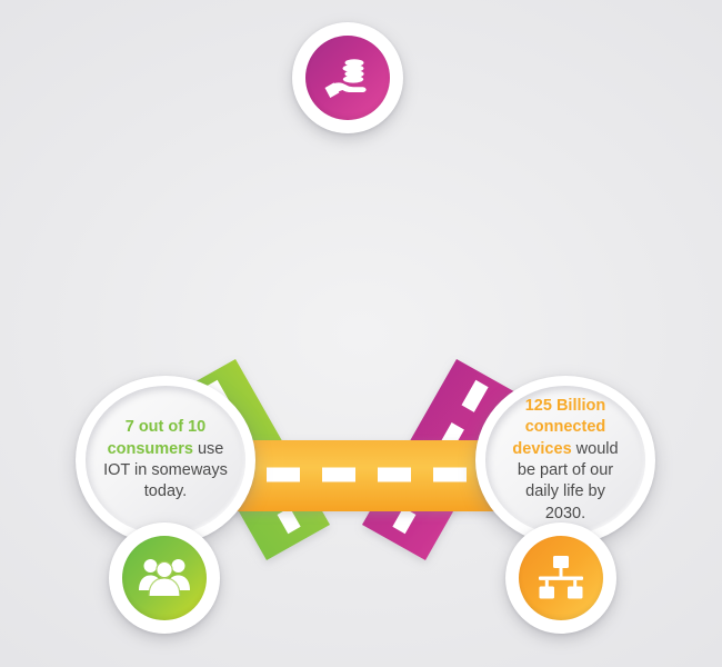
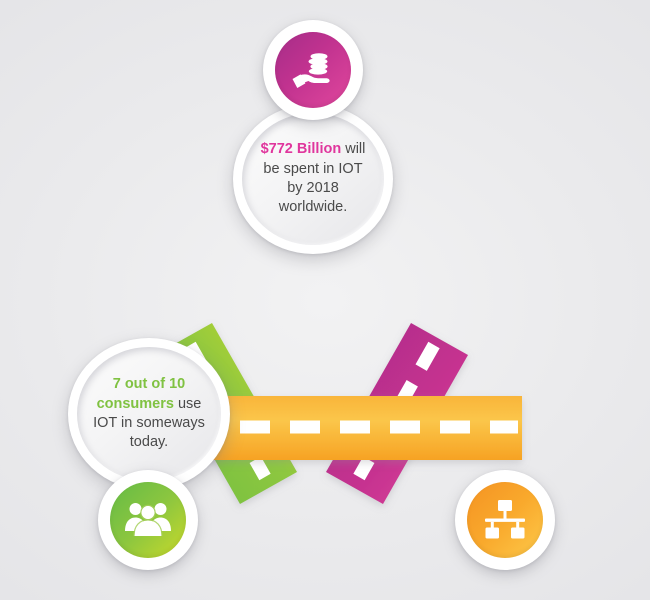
+ $772 Billion will be spent in IOT by 2018 worldwide.
  7 out of 10 consumers use IOT in someways today.
- 125 Billion connected devices would be part of our daily life by 2030.
